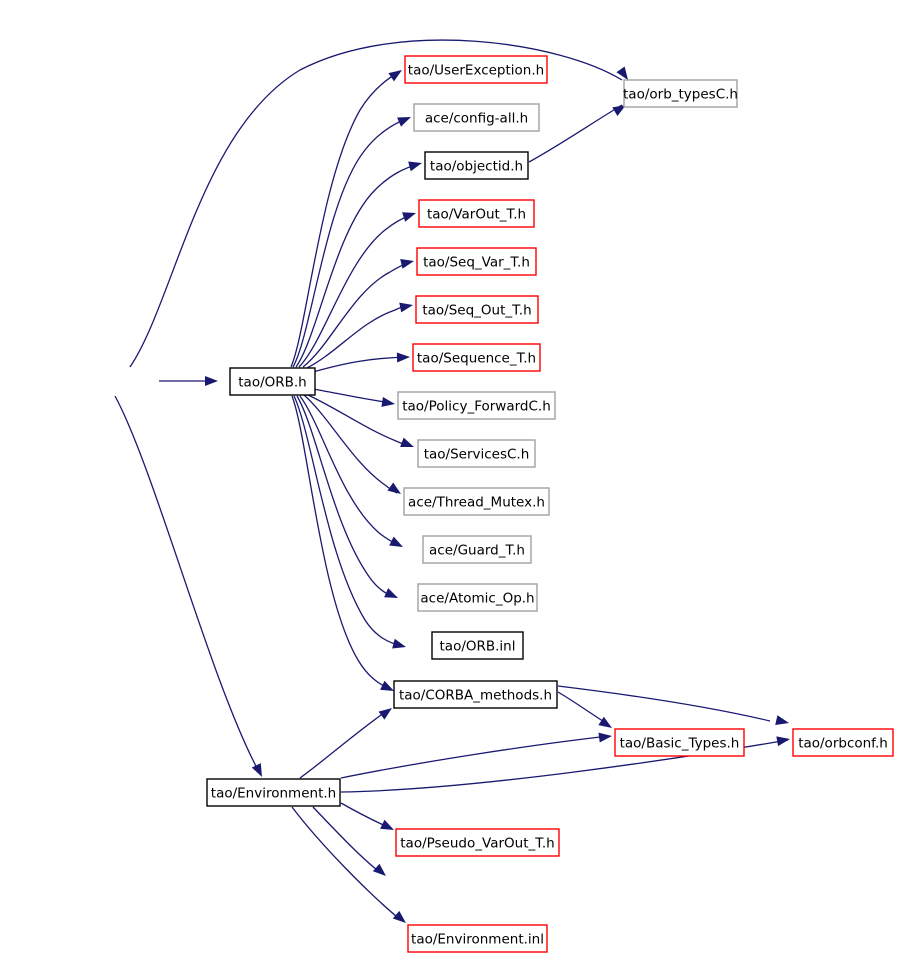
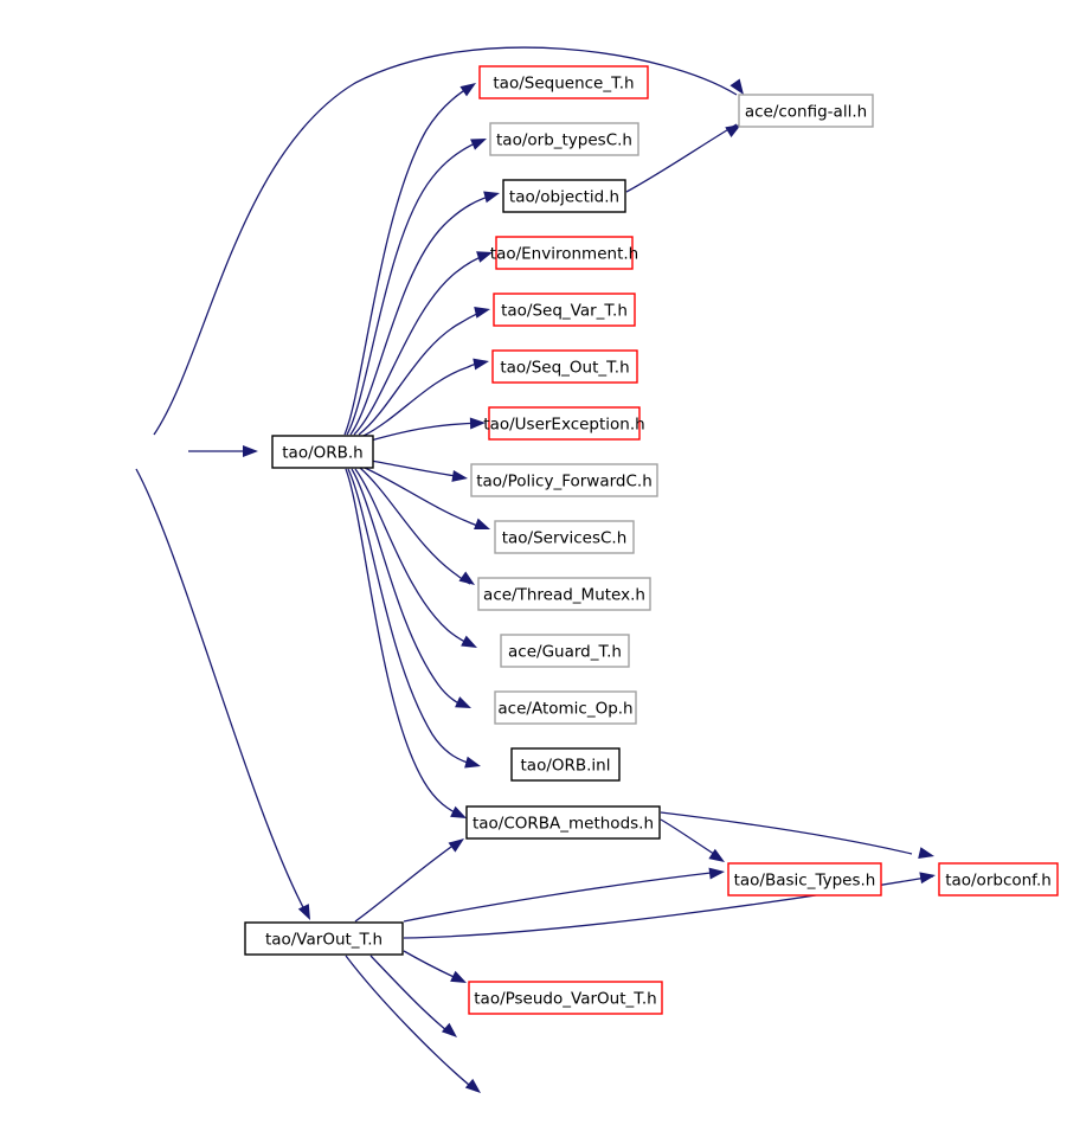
  tao/ORB.h
- tao/UserException.h
+ tao/Sequence_T.h
- ace/config-all.h
+ tao/orb_typesC.h
  tao/objectid.h
- tao/VarOut_T.h
+ tao/Environment.h
  tao/Seq_Var_T.h
  tao/Seq_Out_T.h
- tao/Sequence_T.h
+ tao/UserException.h
  tao/Policy_ForwardC.h
  tao/ServicesC.h
  ace/Thread_Mutex.h
  ace/Guard_T.h
  ace/Atomic_Op.h
  tao/ORB.inl
  tao/CORBA_methods.h
- tao/orb_typesC.h
+ ace/config-all.h
  tao/Basic_Types.h
  tao/orbconf.h
- tao/Environment.h
+ tao/VarOut_T.h
  tao/Pseudo_VarOut_T.h
- tao/Environment.inl
